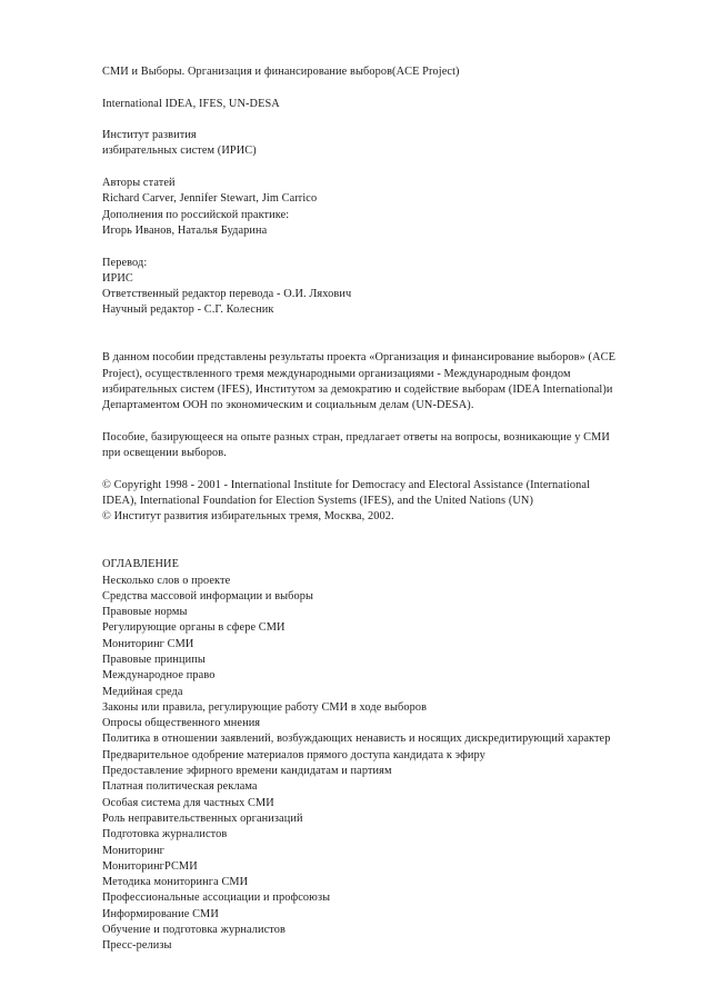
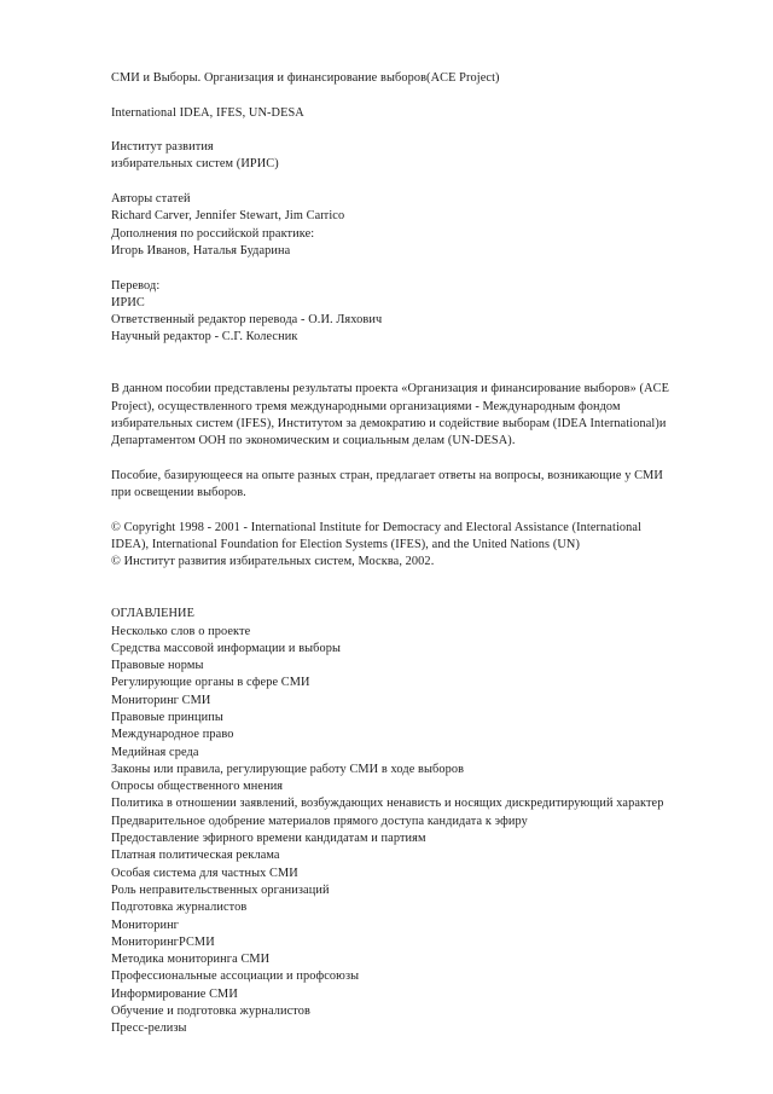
  СМИ и Выборы. Организация и финансирование выборов(ACE Project)
  International IDEA, IFES, UN-DESA
  Институт развития
  избирательных систем (ИРИС)
  Авторы статей
  Richard Carver, Jennifer Stewart, Jim Carrico
  Дополнения по российской практике:
  Игорь Иванов, Наталья Бударина
  Перевод:
  ИРИС
  Ответственный редактор перевода - О.И. Ляхович
  Научный редактор - С.Г. Колесник
  В данном пособии представлены результаты проекта «Организация и финансирование выборов» (ACE Project), осуществленного тремя международными организациями - Международным фондом избирательных систем (IFES), Институтом за демократию и содействие выборам (IDEA International)и Департаментом ООН по экономическим и социальным делам (UN-DESA).
  Пособие, базирующееся на опыте разных стран, предлагает ответы на вопросы, возникающие у СМИ при освещении выборов.
  © Copyright 1998 - 2001 - International Institute for Democracy and Electoral Assistance (International IDEA), International Foundation for Election Systems (IFES), and the United Nations (UN)
- © Институт развития избирательных тремя, Москва, 2002.
+ © Институт развития избирательных систем, Москва, 2002.
  ОГЛАВЛЕНИЕ
  Несколько слов о проекте
  Средства массовой информации и выборы
  Правовые нормы
  Регулирующие органы в сфере СМИ
  Мониторинг СМИ
  Правовые принципы
  Международное право
  Медийная среда
  Законы или правила, регулирующие работу СМИ в ходе выборов
  Опросы общественного мнения
  Политика в отношении заявлений, возбуждающих ненависть и носящих дискредитирующий характер
  Предварительное одобрение материалов прямого доступа кандидата к эфиру
  Предоставление эфирного времени кандидатам и партиям
  Платная политическая реклама
  Особая система для частных СМИ
  Роль неправительственных организаций
  Подготовка журналистов
  Мониторинг
  МониторингРСМИ
  Методика мониторинга СМИ
  Профессиональные ассоциации и профсоюзы
  Информирование СМИ
  Обучение и подготовка журналистов
  Пресс-релизы
